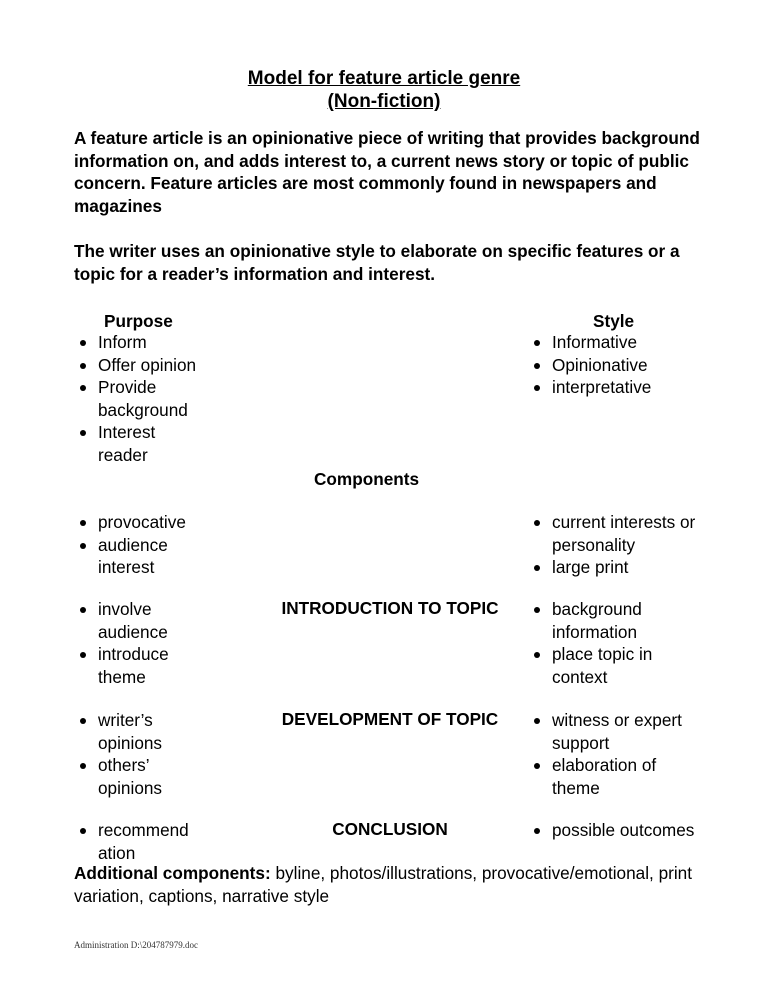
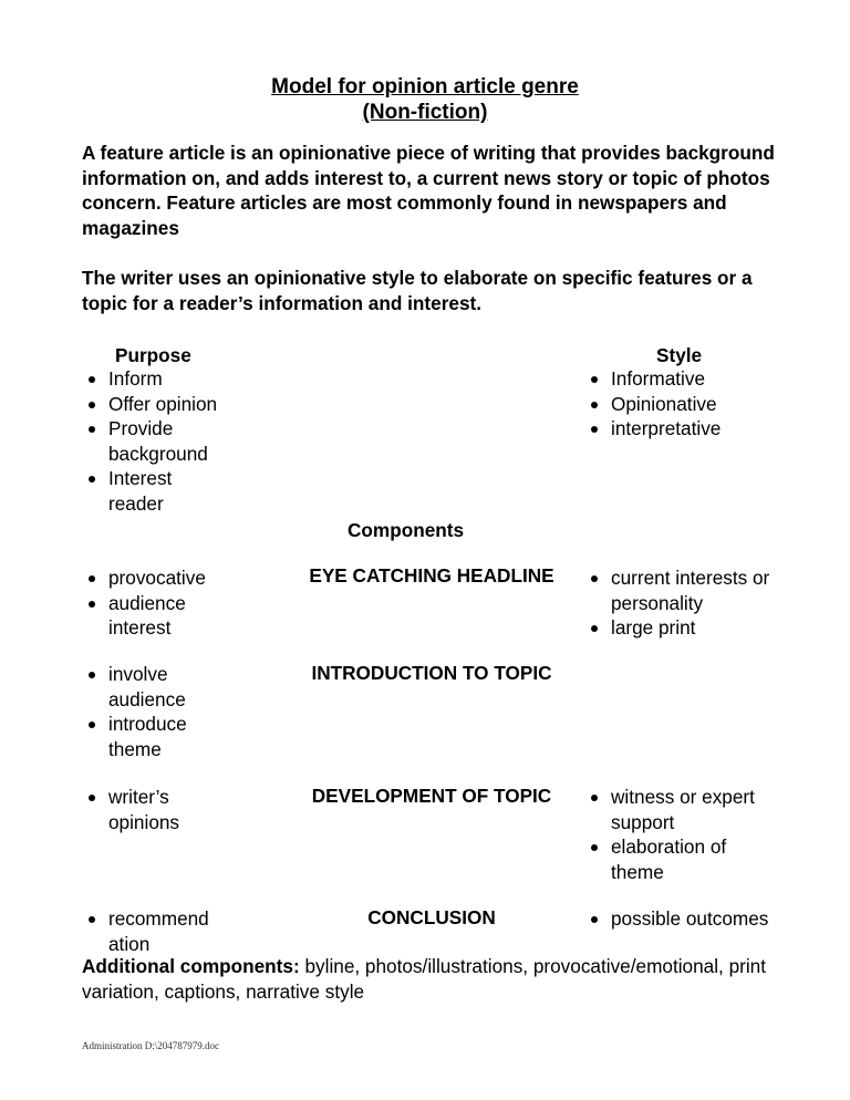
- Model for feature article genre
+ Model for opinion article genre
  (Non-fiction)
- A feature article is an opinionative piece of writing that provides background information on, and adds interest to, a current news story or topic of public concern. Feature articles are most commonly found in newspapers and magazines
+ A feature article is an opinionative piece of writing that provides background information on, and adds interest to, a current news story or topic of photos concern. Feature articles are most commonly found in newspapers and magazines
  The writer uses an opinionative style to elaborate on specific features or a topic for a reader’s information and interest.
  Purpose
  Inform
  Offer opinion
  Provide background
  Interest reader
  Style
  Informative
  Opinionative
  interpretative
  Components
  provocative
  audience interest
+ EYE CATCHING HEADLINE
  current interests or personality
  large print
  involve audience
  introduce theme
  INTRODUCTION TO TOPIC
- background information
- place topic in context
  writer’s opinions
- others’ opinions
  DEVELOPMENT OF TOPIC
  witness or expert support
  elaboration of theme
  recommendation
  CONCLUSION
  possible outcomes
  Additional components: byline, photos/illustrations, provocative/emotional, print variation, captions, narrative style
  Administration D:\204787979.doc
